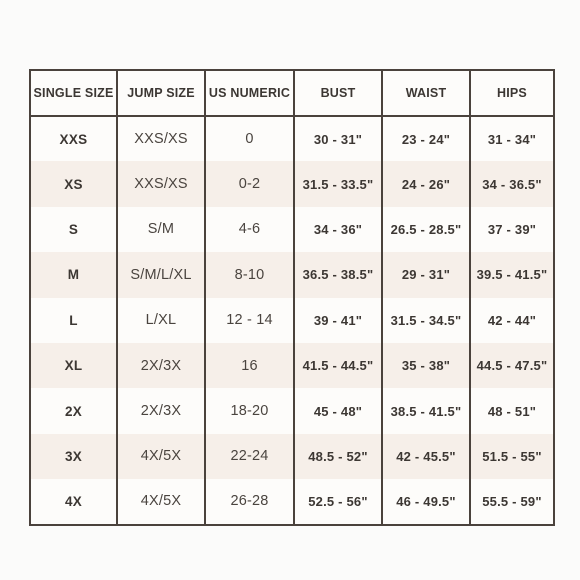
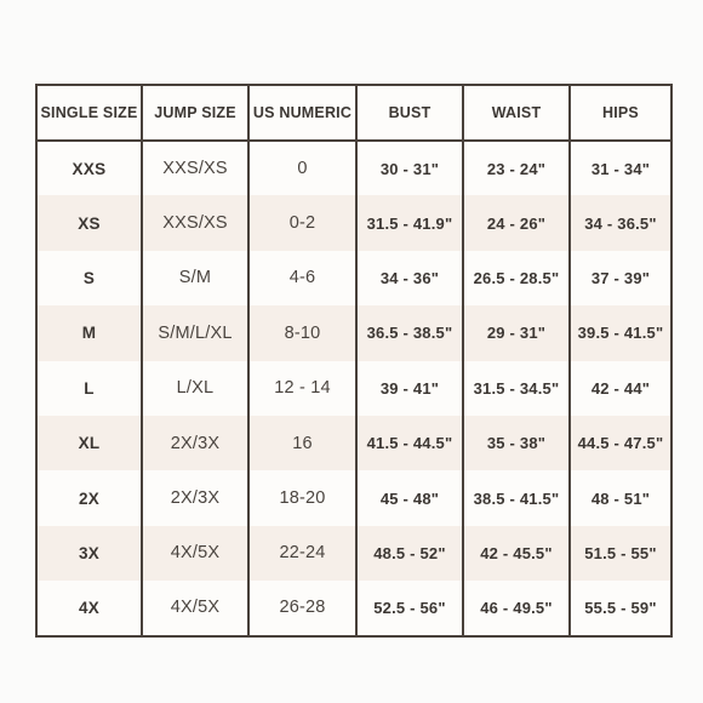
  SINGLE SIZE	JUMP SIZE	US NUMERIC	BUST	WAIST	HIPS
  XXS	XXS/XS	0	30 - 31"	23 - 24"	31 - 34"
- XS	XXS/XS	0-2	31.5 - 33.5"	24 - 26"	34 - 36.5"
+ XS	XXS/XS	0-2	31.5 - 41.9"	24 - 26"	34 - 36.5"
  S	S/M	4-6	34 - 36"	26.5 - 28.5"	37 - 39"
  M	S/M/L/XL	8-10	36.5 - 38.5"	29 - 31"	39.5 - 41.5"
  L	L/XL	12 - 14	39 - 41"	31.5 - 34.5"	42 - 44"
  XL	2X/3X	16	41.5 - 44.5"	35 - 38"	44.5 - 47.5"
  2X	2X/3X	18-20	45 - 48"	38.5 - 41.5"	48 - 51"
  3X	4X/5X	22-24	48.5 - 52"	42 - 45.5"	51.5 - 55"
  4X	4X/5X	26-28	52.5 - 56"	46 - 49.5"	55.5 - 59"
